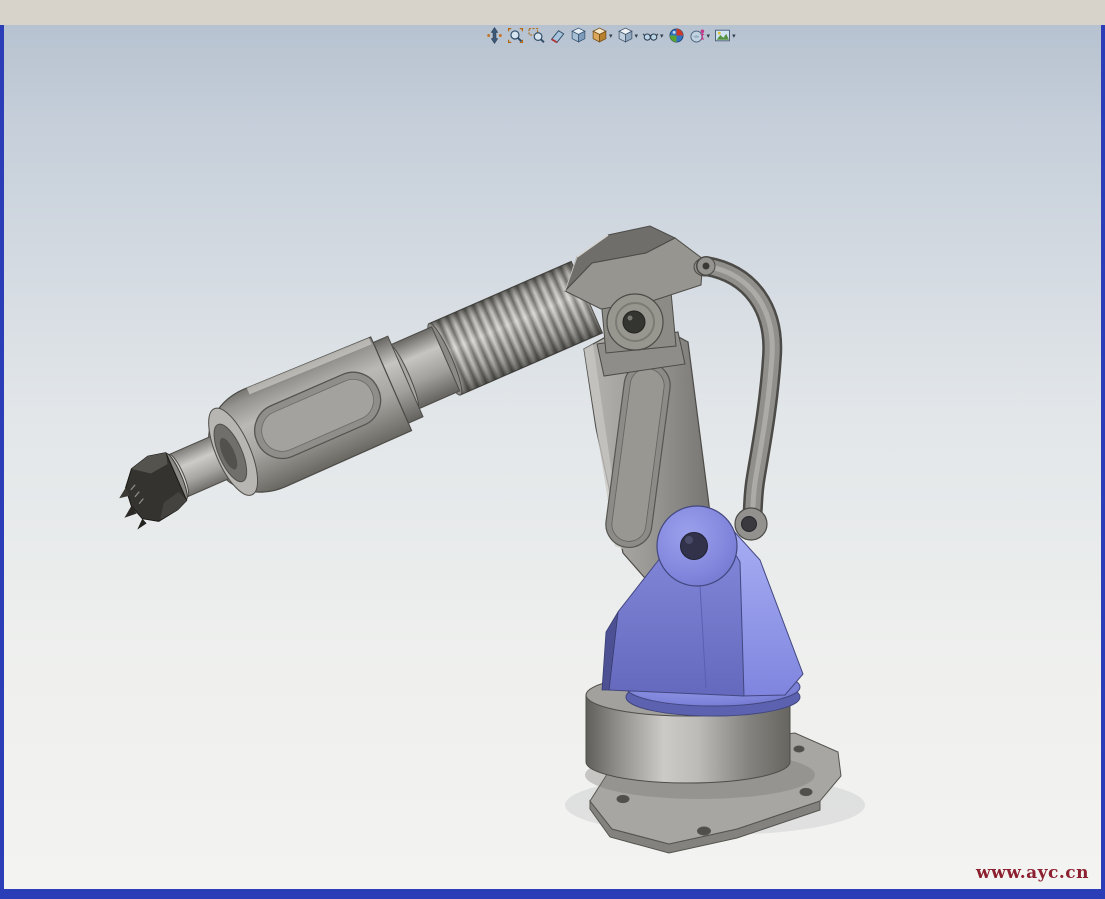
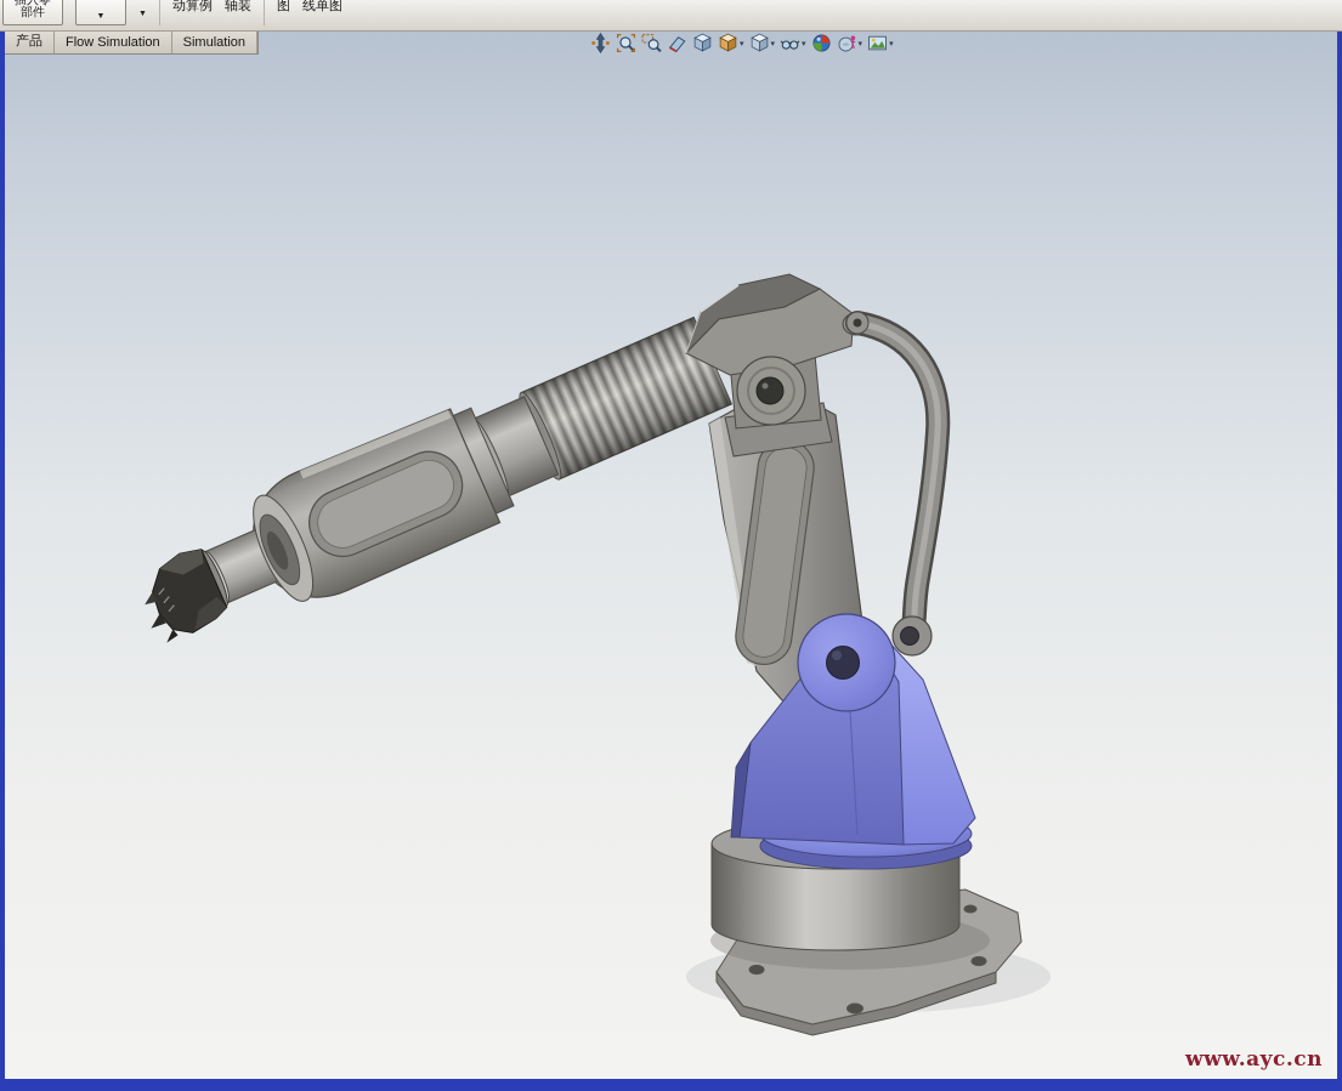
+ 插入零部件
+ 动算例
+ 轴装
+ 图
+ 线单图
+ 产品
+ Flow Simulation
+ Simulation
  www.ayc.cn
